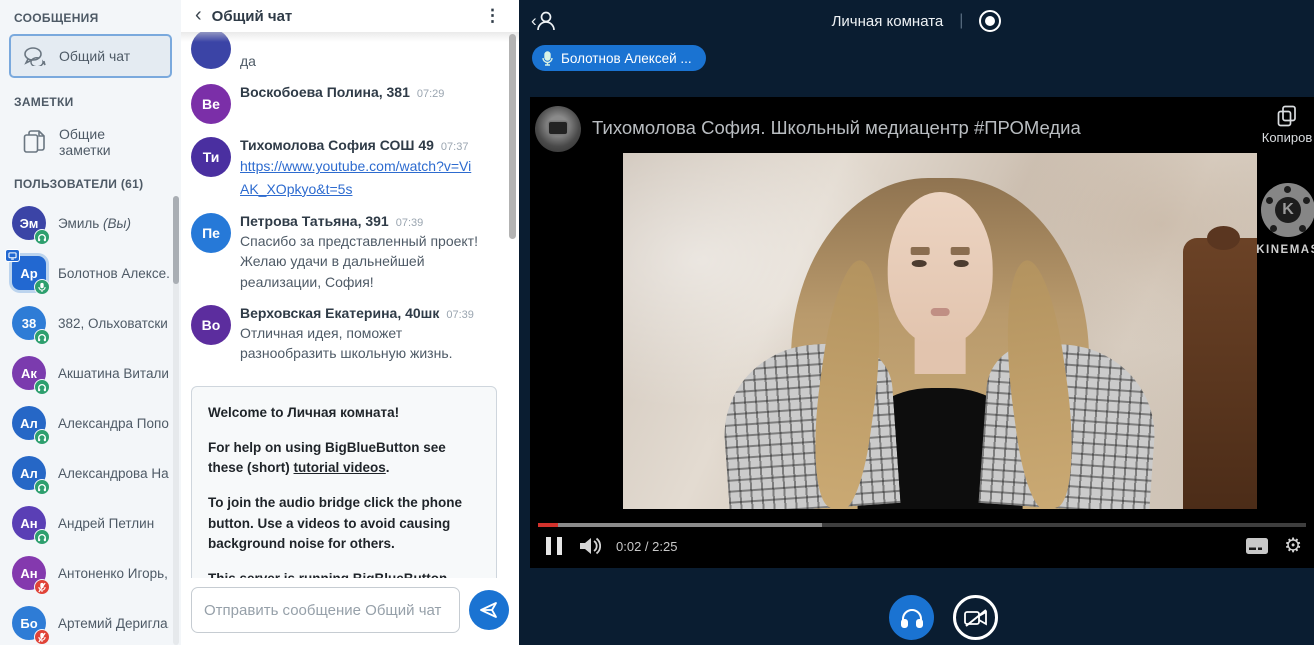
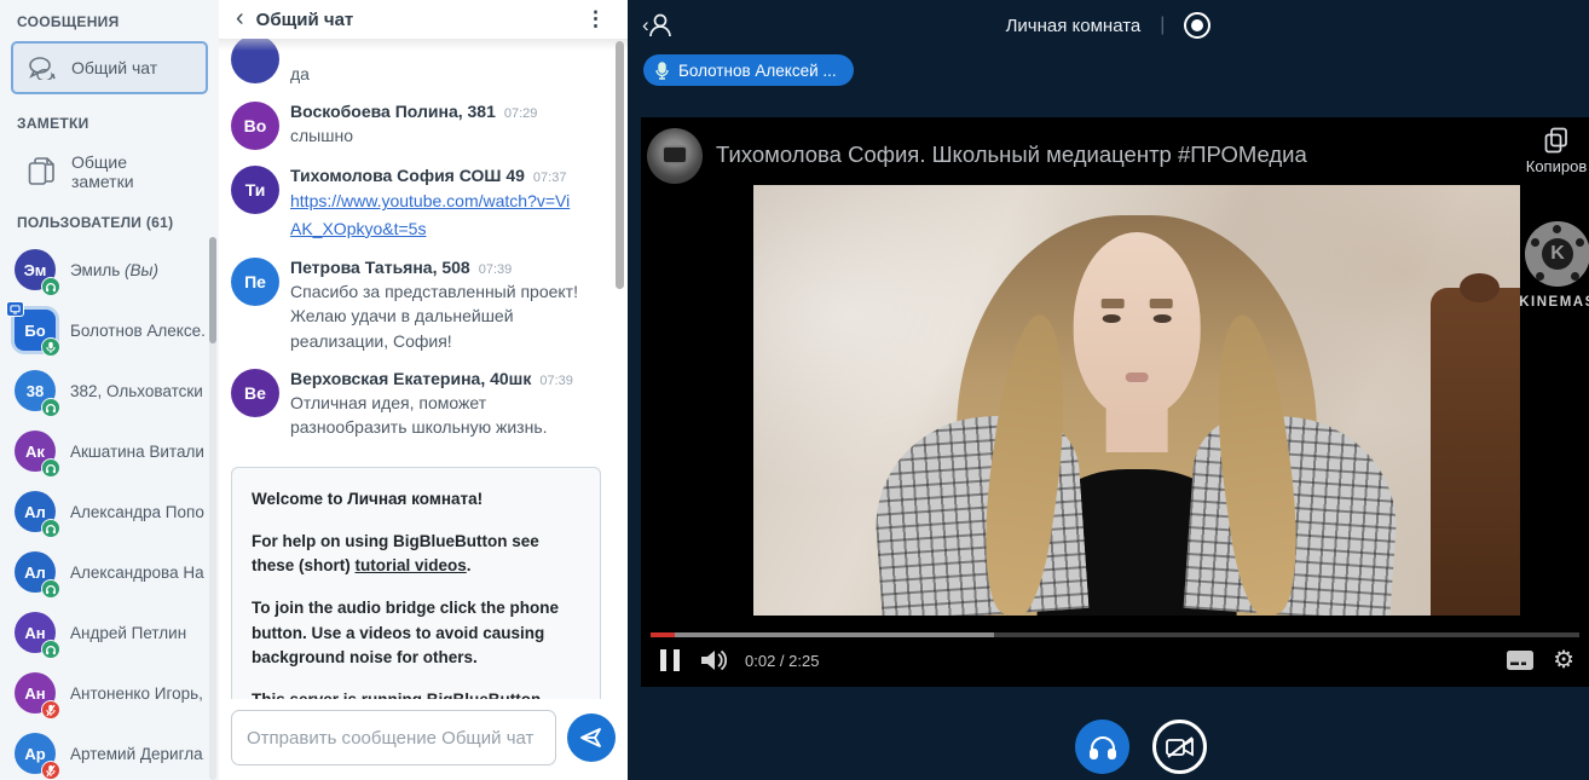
  СООБЩЕНИЯ
  Общий чат
  ЗАМЕТКИ
  Общие заметки
  ПОЛЬЗОВАТЕЛИ (61)
  Эм
  Эмиль (Вы)
- Ар
+ Бо
  Болотнов Алексе.
  38
  382, Ольховатски
  Ак
  Акшатина Витали
  Ал
  Александра Попо
  Ал
  Александрова На
  Ан
  Андрей Петлин
  Ан
  Антоненко Игорь,
- Бо
+ Ар
  Артемий Деригла
  ‹
  Общий чат
  ⋮
  да
- Ве
+ Во
  Воскобоева Полина, 381
  07:29
+ слышно
  Ти
  Тихомолова София СОШ 49
  07:37
  https://www.youtube.com/watch?v=ViAK_XOpkyo&t=5s
  Пе
- Петрова Татьяна, 391
+ Петрова Татьяна, 508
  07:39
  Спасибо за представленный проект! Желаю удачи в дальнейшей реализации, София!
- Во
+ Ве
  Верховская Екатерина, 40шк
  07:39
  Отличная идея, поможет разнообразить школьную жизнь.
  Welcome to Личная комната!
  For help on using BigBlueButton see these (short) tutorial videos.
  To join the audio bridge click the phone button. Use a videos to avoid causing background noise for others.
  Отправить сообщение Общий чат
  ‹
  Личная комната
  |
  Болотнов Алексей ...
  Тихомолова София. Школьный медиацентр #ПРОМедиа
  Копиров
  K
  KINEMA
  0:02 / 2:25
  ⚙
